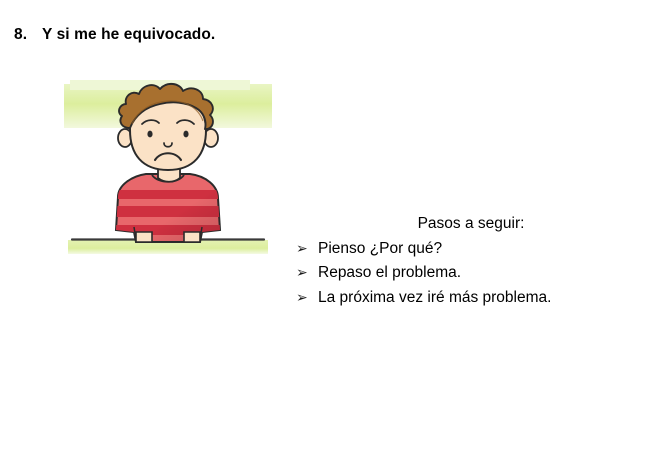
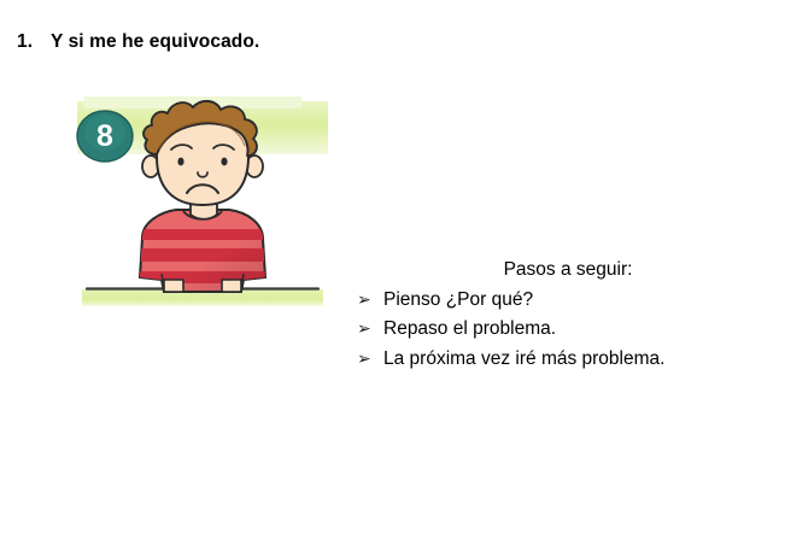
- 8. Y si me he equivocado.
+ 1. Y si me he equivocado.
+ 8
  Pasos a seguir:
  ➢
  Pienso ¿Por qué?
  ➢
  Repaso el problema.
  ➢
  La próxima vez iré más problema.
